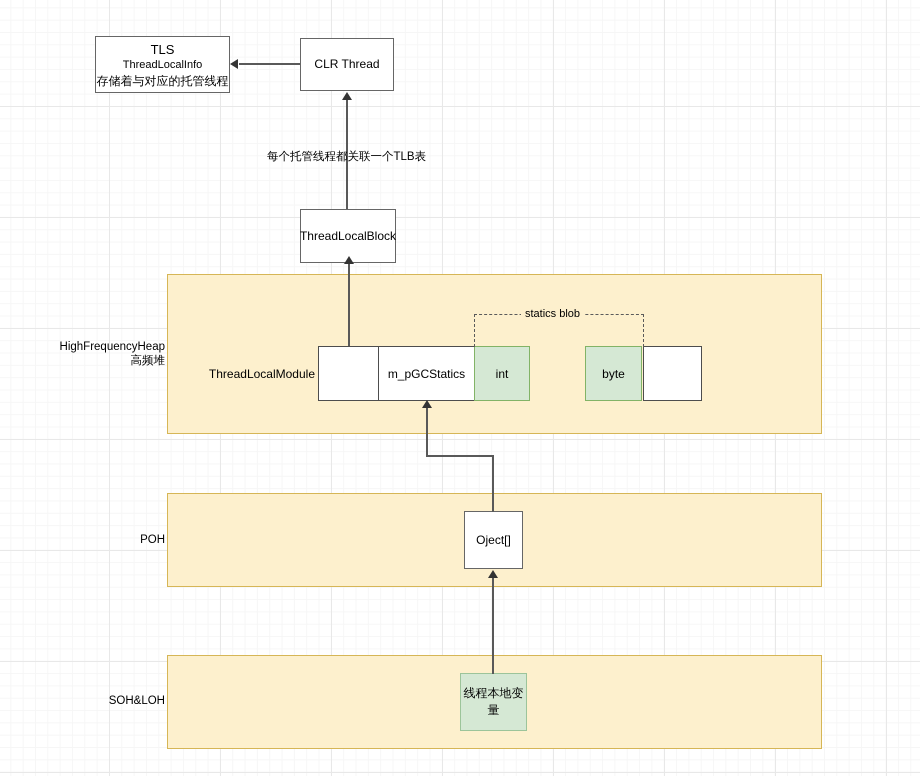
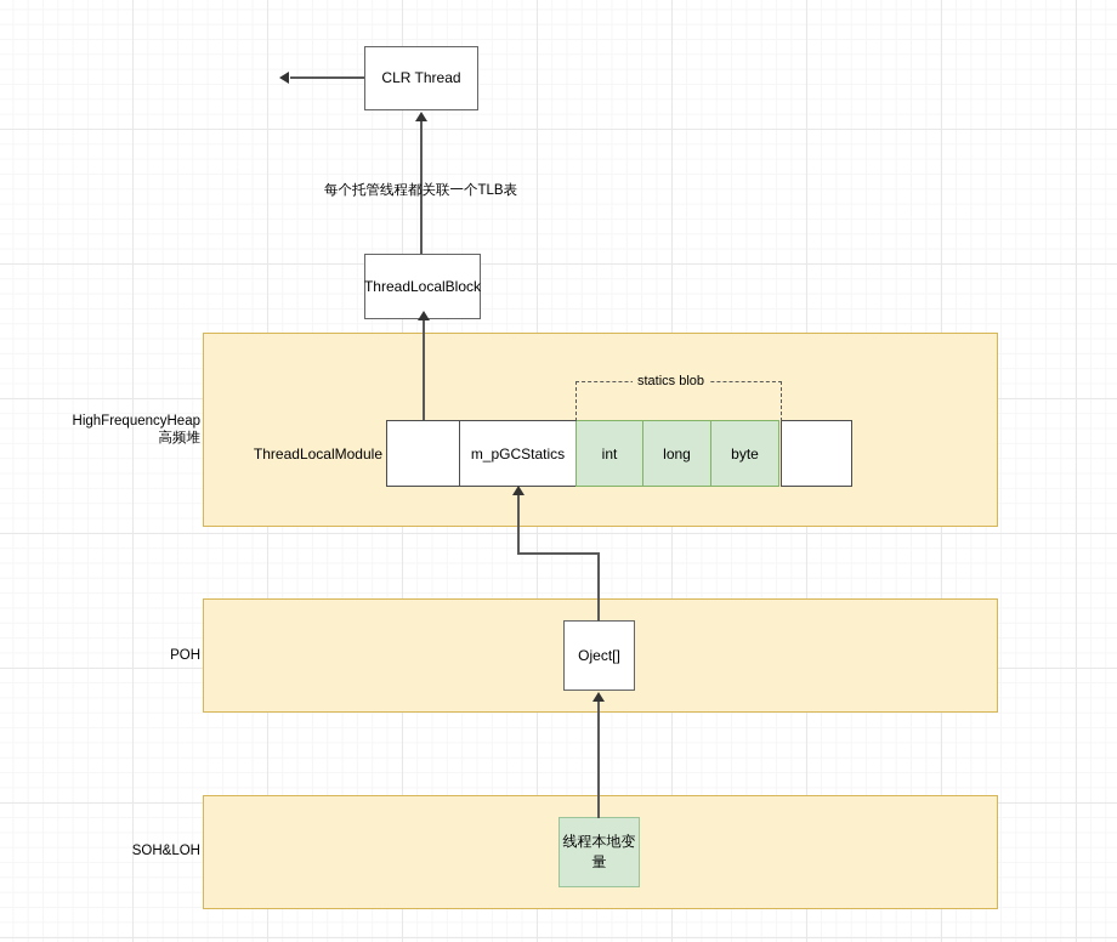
  HighFrequencyHeap
  高频堆
  POH
  SOH&LOH
- TLS
- ThreadLocalInfo
- 存储着与对应的托管线程
  CLR Thread
  ThreadLocalBlock
  每个托管线程都关联一个TLB表
  ThreadLocalModule
  m_pGCStatics
  int
+ long
  byte
  statics blob
  Oject[]
  线程本地变量
